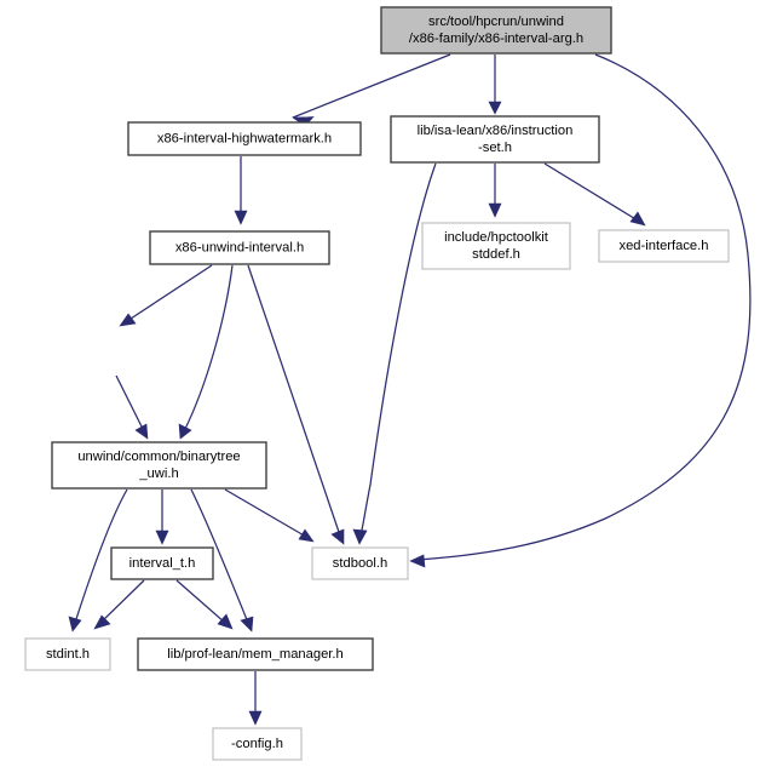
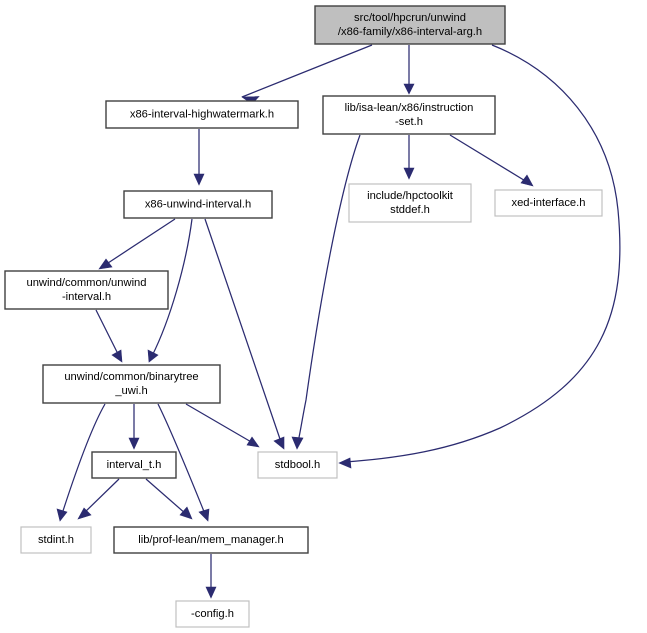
  src/tool/hpcrun/unwind
  /x86-family/x86-interval-arg.h
  x86-interval-highwatermark.h
  lib/isa-lean/x86/instruction
  -set.h
  include/hpctoolkit
  stddef.h
  xed-interface.h
  x86-unwind-interval.h
+ unwind/common/unwind
+ -interval.h
  unwind/common/binarytree
  _uwi.h
  interval_t.h
  stdbool.h
  stdint.h
  lib/prof-lean/mem_manager.h
  -config.h
